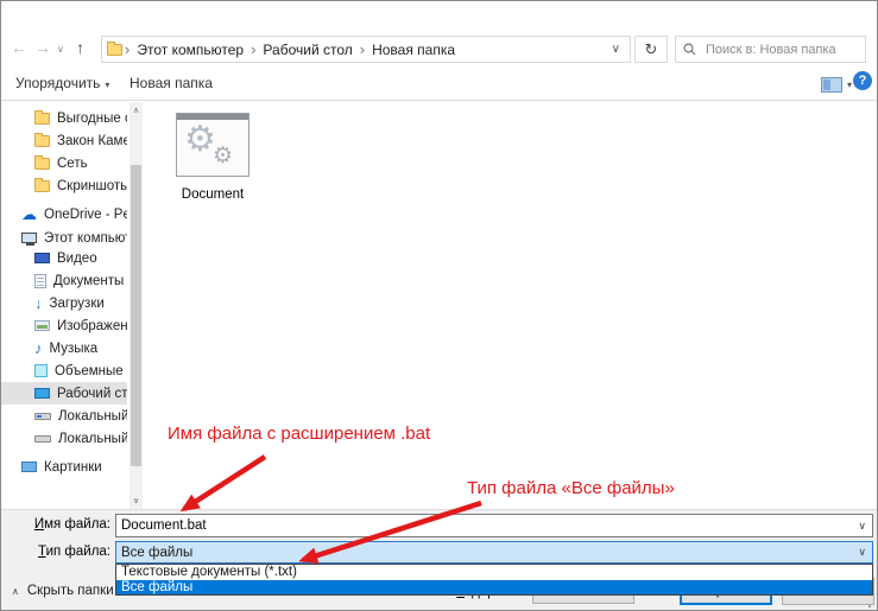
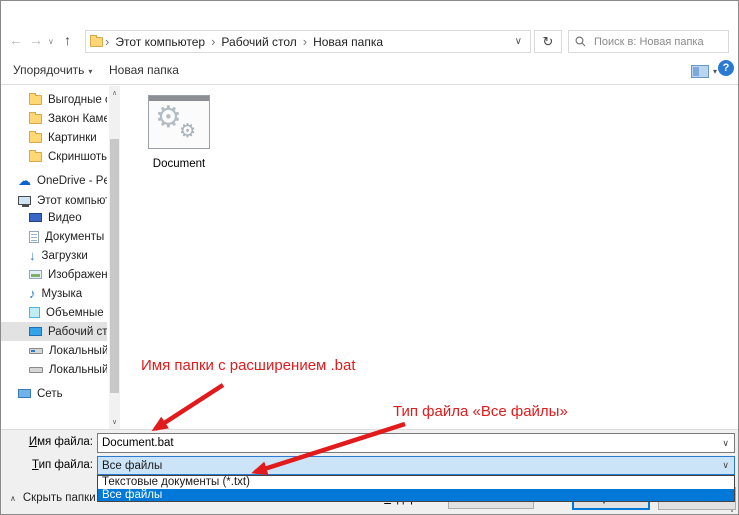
  ←
  →
  ∨
  ↑
  ›
  Этот компьютер
  ›
  Рабочий стол
  ›
  Новая папка
  ∨
  ↻
  Поиск в: Новая папка
  Упорядочить ▾
  Новая папка
  ▾
  ?
  Закон Каме
- Сеть
+ Картинки
  Скриншоты
  ☁
  OneDrive - Pe
  Этот компью
  Видео
  Документы
  ↓
  Загрузки
  Изображен
  ♪
  Музыка
  Объемные
  Рабочий ст
  Локальный
  Локальный
- Картинки
+ Сеть
  ⚙
  ⚙
  Document
- Имя файла с расширением .bat
+ Имя папки с расширением .bat
  Тип файла «Все файлы»
  Имя файла:
  Document.bat
  ∨
  Тип файла:
  Все файлы
  ∨
  Текстовые документы (*.txt)
  Все файлы
  ∧
  Скрыть папки
